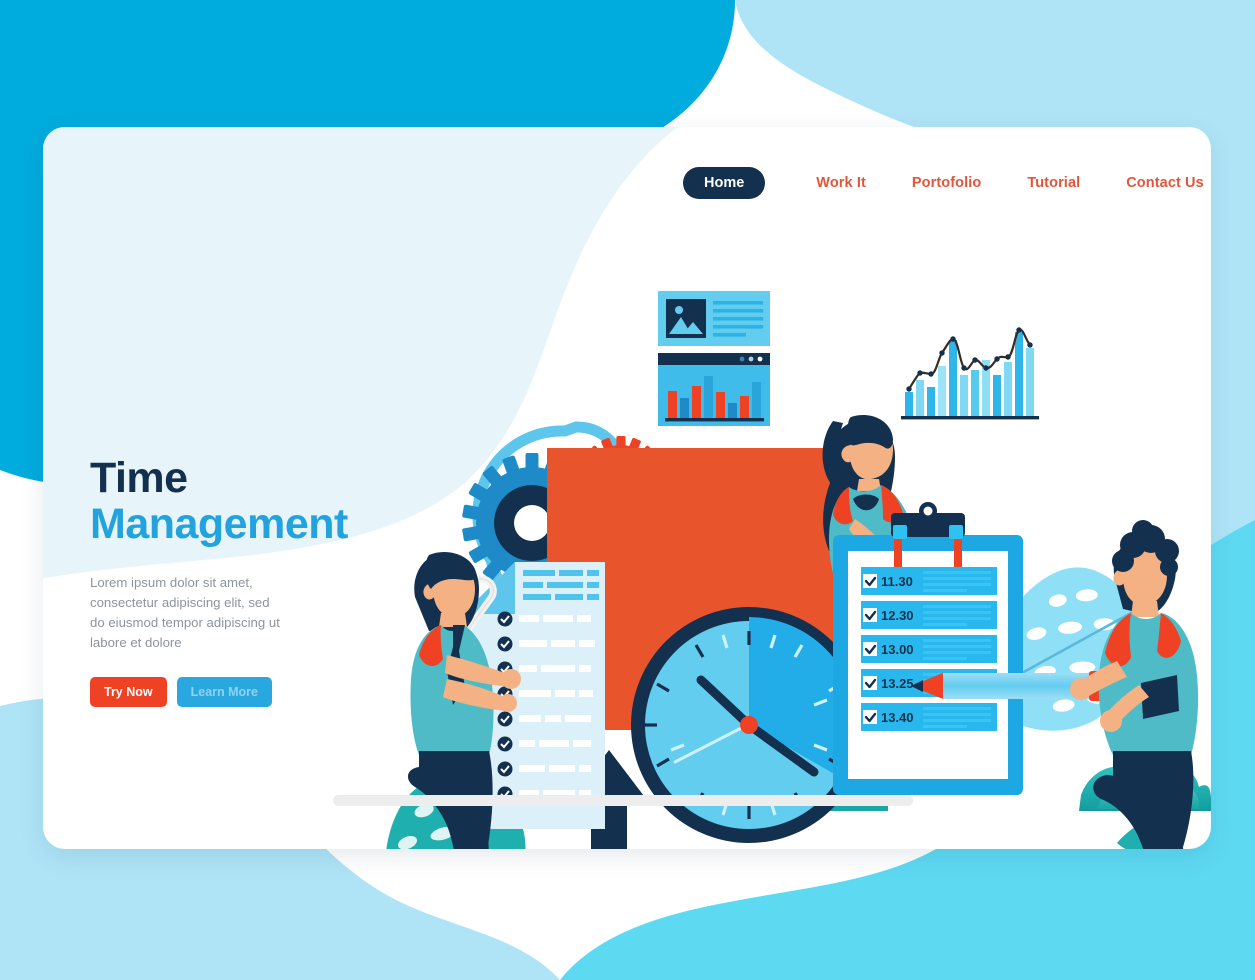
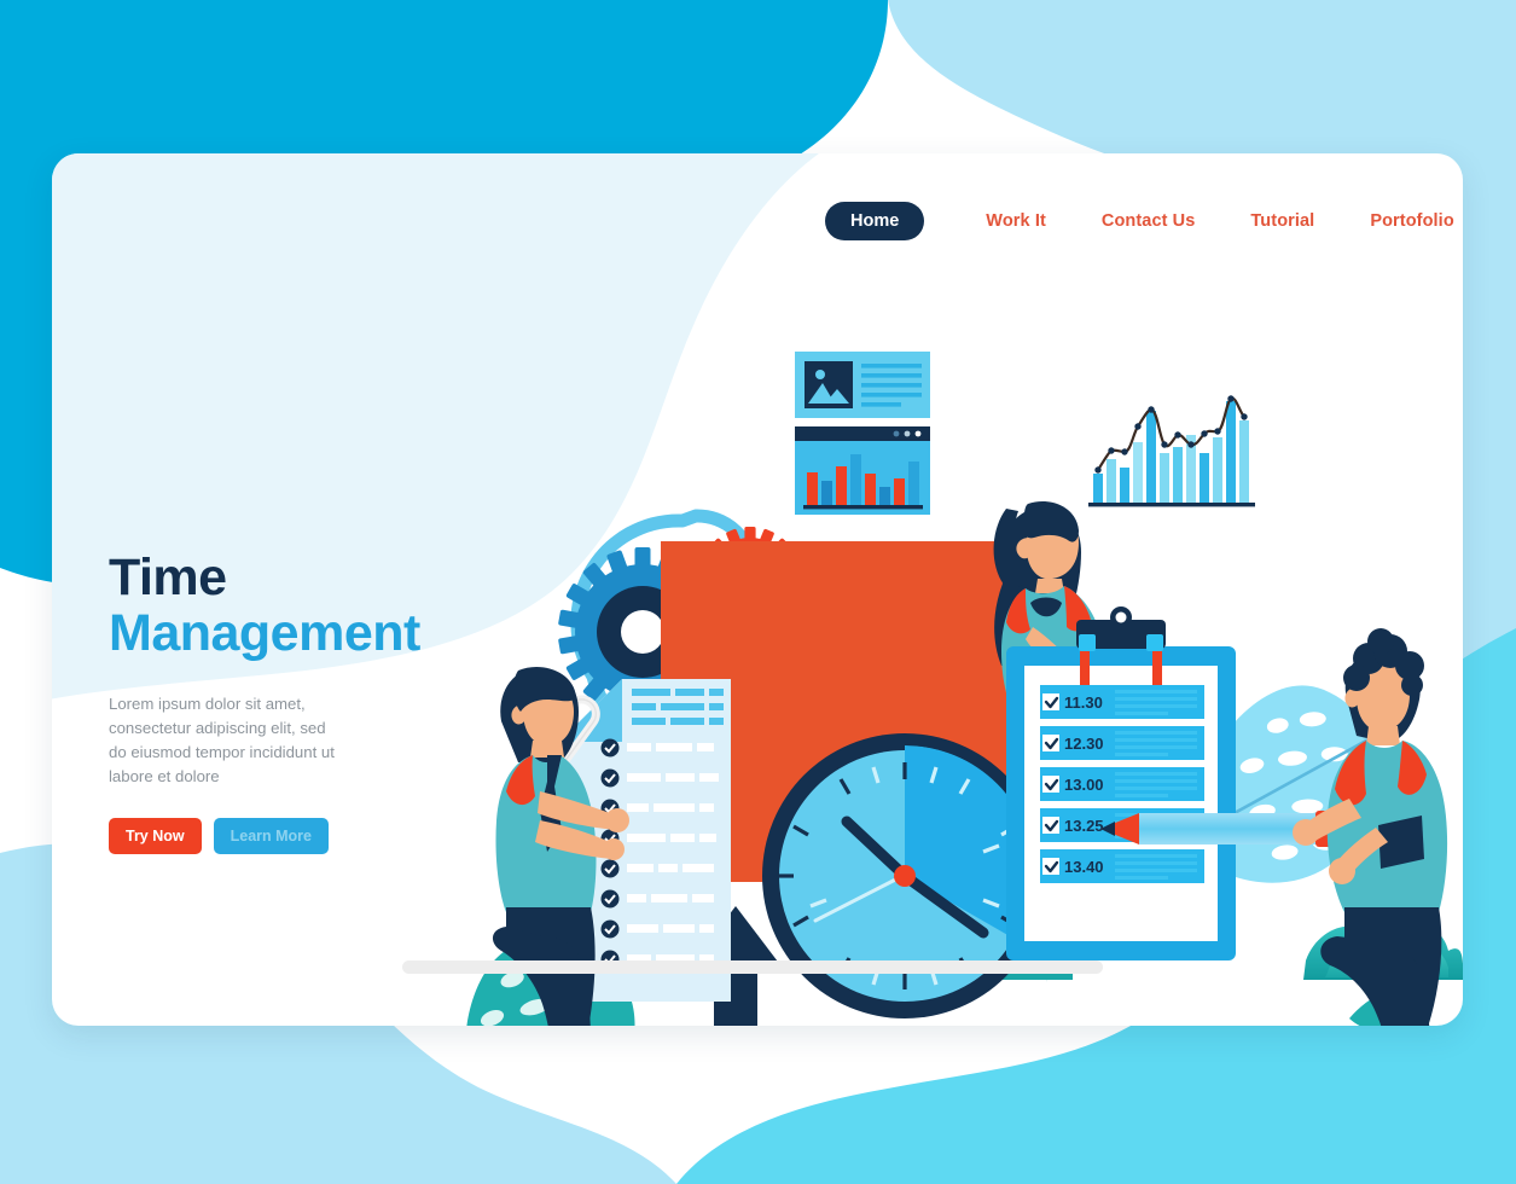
  Home
  Work It
- Portofolio
+ Contact Us
  Tutorial
- Contact Us
+ Portofolio
  Time
  Management
- Lorem ipsum dolor sit amet, consectetur adipiscing elit, sed do eiusmod tempor adipiscing ut labore et dolore
+ Lorem ipsum dolor sit amet, consectetur adipiscing elit, sed do eiusmod tempor incididunt ut labore et dolore
  Try Now
  Learn More
  11.30
  12.30
  13.00
  13.25
  13.40
